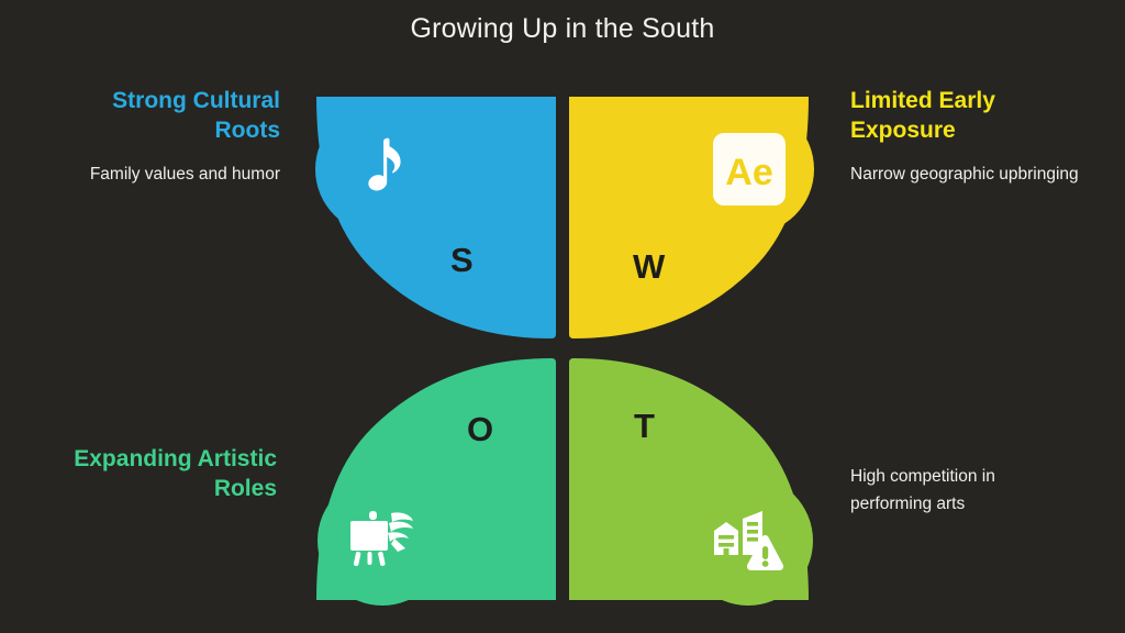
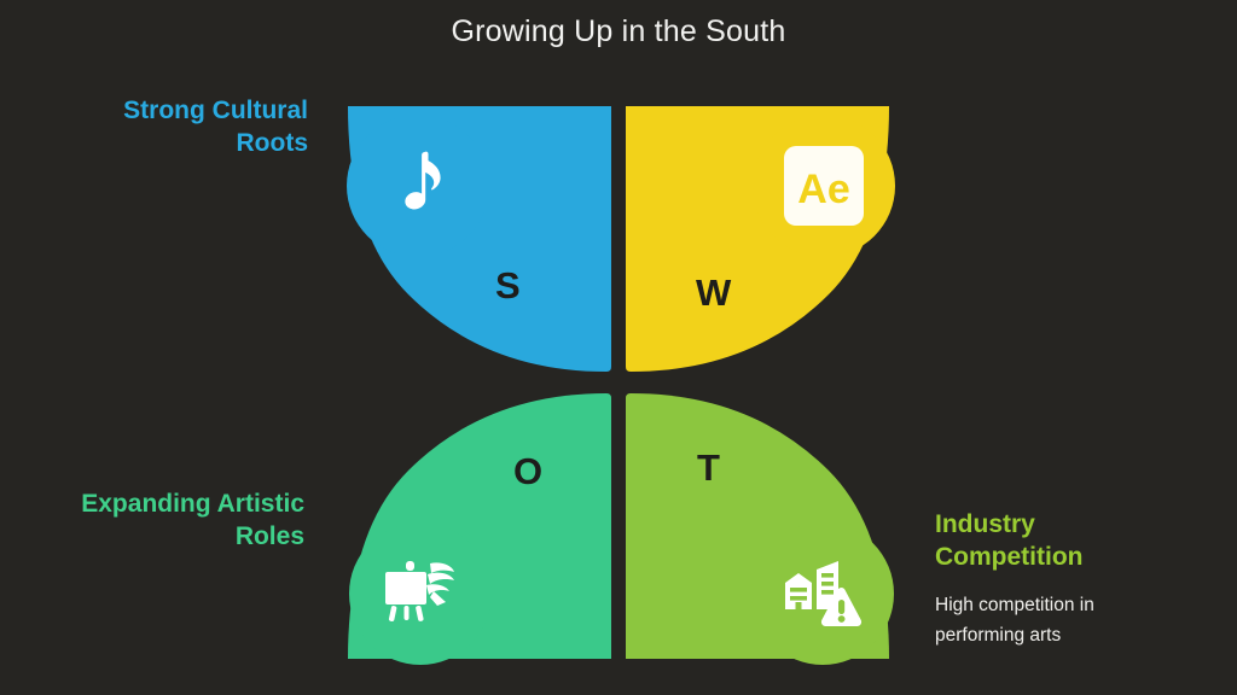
  Growing Up in the South
  S
  W
  O
  T
  Ae
  Strong Cultural Roots
- Family values and humor
- Limited Early Exposure
- Narrow geographic upbringing
  Expanding Artistic Roles
+ Industry Competition
  High competition in performing arts
